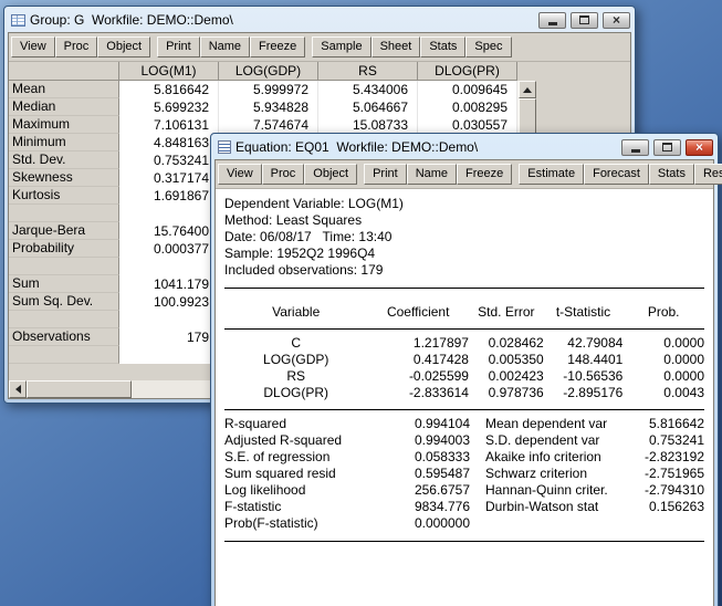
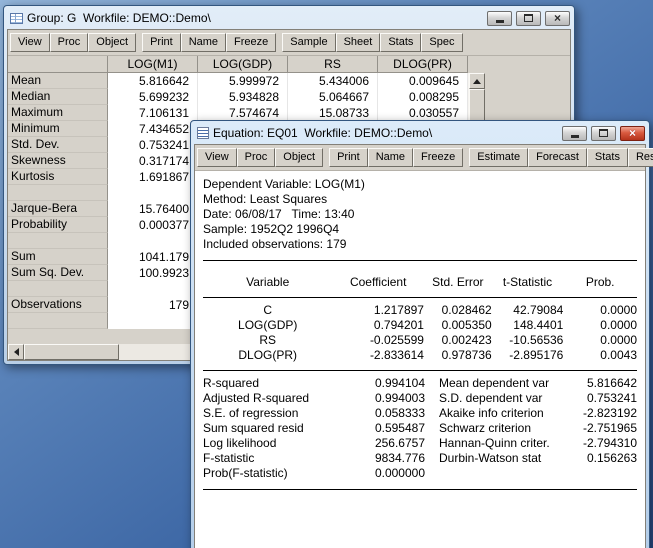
  Group: G Workfile: DEMO::Demo\
  ×
  View
  Proc
  Object
  Print
  Name
  Freeze
  Sample
  Sheet
  Stats
  Spec
  LOG(M1)
  LOG(GDP)
  RS
  DLOG(PR)
  Mean
  5.816642
  5.999972
  5.434006
  0.009645
  Median
  5.699232
  5.934828
  5.064667
  0.008295
  Maximum
  7.106131
  7.574674
  15.08733
  0.030557
  Minimum
- 4.848163
+ 7.434652
  Std. Dev.
  0.753241
  Skewness
  0.317174
  Kurtosis
  1.691867
  Jarque-Bera
  15.76400
  Probability
  0.000377
  Sum
  1041.179
  Sum Sq. Dev.
  100.9923
  Observations
  179
  Equation: EQ01 Workfile: DEMO::Demo\
  ×
  View
  Proc
  Object
  Print
  Name
  Freeze
  Estimate
  Forecast
  Stats
  Dependent Variable: LOG(M1)
  Method: Least Squares
  Date: 06/08/17 Time: 13:40
  Sample: 1952Q2 1996Q4
  Included observations: 179
  Variable
  Coefficient
  Std. Error
  t-Statistic
  Prob.
  C
  1.217897
  0.028462
  42.79084
  0.0000
  LOG(GDP)
- 0.417428
+ 0.794201
  0.005350
  148.4401
  0.0000
  RS
  -0.025599
  0.002423
  -10.56536
  0.0000
  DLOG(PR)
  -2.833614
  0.978736
  -2.895176
  0.0043
  R-squared
  0.994104
  Mean dependent var
  5.816642
  Adjusted R-squared
  0.994003
  S.D. dependent var
  0.753241
  S.E. of regression
  0.058333
  Akaike info criterion
  -2.823192
  Sum squared resid
  0.595487
  Schwarz criterion
  -2.751965
  Log likelihood
  256.6757
  Hannan-Quinn criter.
  -2.794310
  F-statistic
  9834.776
  Durbin-Watson stat
  0.156263
  Prob(F-statistic)
  0.000000
